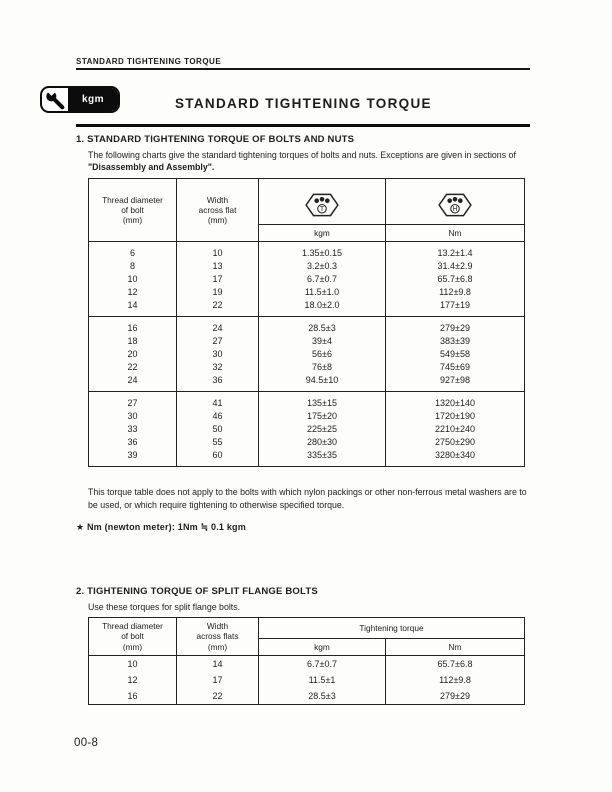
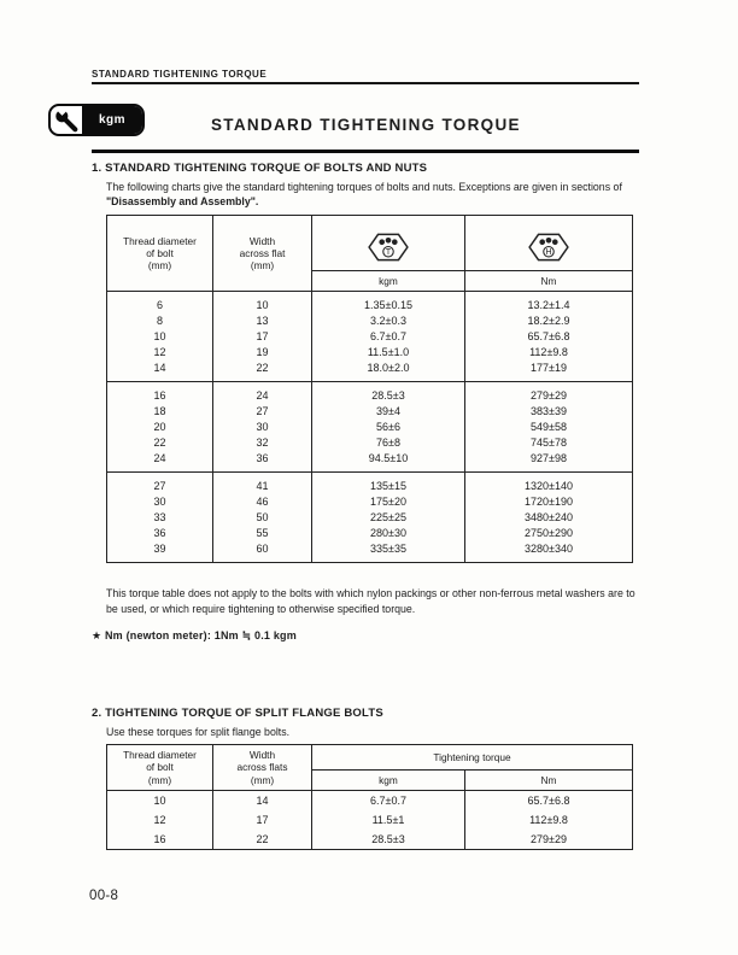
  STANDARD TIGHTENING TORQUE
  kgm
  STANDARD TIGHTENING TORQUE
  1. STANDARD TIGHTENING TORQUE OF BOLTS AND NUTS
  The following charts give the standard tightening torques of bolts and nuts. Exceptions are given in sections of
  "Disassembly and Assembly".
  Thread diameter of bolt (mm)	Width across flat (mm)
  kgm	Nm
  6	10	1.35±0.15	13.2±1.4
- 8	13	3.2±0.3	31.4±2.9
+ 8	13	3.2±0.3	18.2±2.9
  10	17	6.7±0.7	65.7±6.8
  12	19	11.5±1.0	112±9.8
  14	22	18.0±2.0	177±19
  16	24	28.5±3	279±29
  18	27	39±4	383±39
  20	30	56±6	549±58
- 22	32	76±8	745±69
+ 22	32	76±8	745±78
  24	36	94.5±10	927±98
  27	41	135±15	1320±140
  30	46	175±20	1720±190
- 33	50	225±25	2210±240
+ 33	50	225±25	3480±240
  36	55	280±30	2750±290
  39	60	335±35	3280±340
  This torque table does not apply to the bolts with which nylon packings or other non-ferrous metal washers are to be used, or which require tightening to otherwise specified torque.
  ★ Nm (newton meter): 1Nm ≒ 0.1 kgm
  2. TIGHTENING TORQUE OF SPLIT FLANGE BOLTS
  Use these torques for split flange bolts.
  Thread diameter of bolt (mm)	Width across flats (mm)	Tightening torque
  kgm	Nm
  10	14	6.7±0.7	65.7±6.8
  12	17	11.5±1	112±9.8
  16	22	28.5±3	279±29
  00-8
